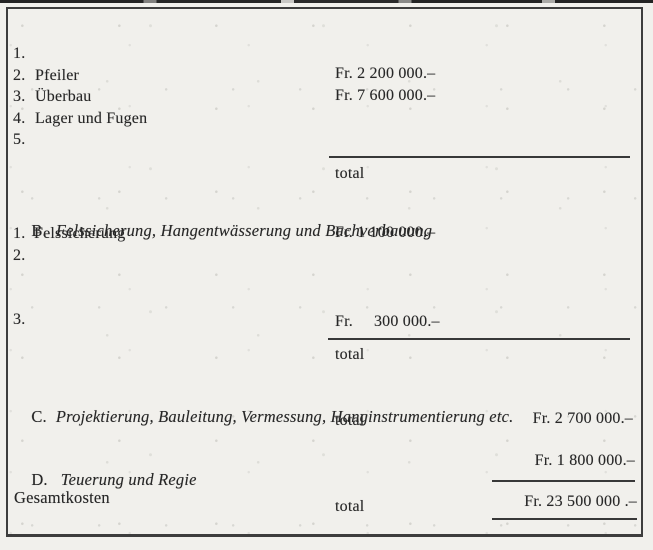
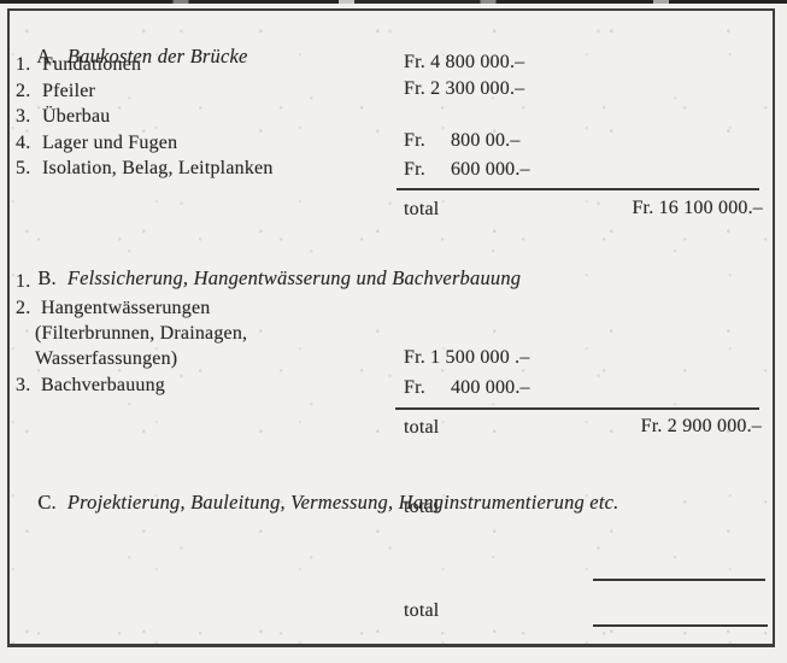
+ A. Baukosten der Brücke
  1.
+ Fundationen
+ Fr. 4 800 000.–
  2.
  Pfeiler
- Fr. 2 200 000.–
+ Fr. 2 300 000.–
  3.
  Überbau
- Fr. 7 600 000.–
  4.
  Lager und Fugen
+ Fr. 800 00.–
  5.
+ Isolation, Belag, Leitplanken
+ Fr. 600 000.–
  total
+ Fr. 16 100 000.–
  B. Felssicherung, Hangentwässerung und Bachverbauung
  1.
- Felssicherung
- Fr. 1 100 000.–
  2.
+ Hangentwässerungen
+ (Filterbrunnen, Drainagen,
+ Wasserfassungen)
+ Fr. 1 500 000 .–
  3.
+ Bachverbauung
- Fr. 300 000.–
+ Fr. 400 000.–
  total
+ Fr. 2 900 000.–
  C. Projektierung, Bauleitung, Vermessung, Hanginstrumentierung etc.
  total
- Fr. 2 700 000.–
- D. Teuerung und Regie
- Fr. 1 800 000.–
- Gesamtkosten
  total
- Fr. 23 500 000 .–
